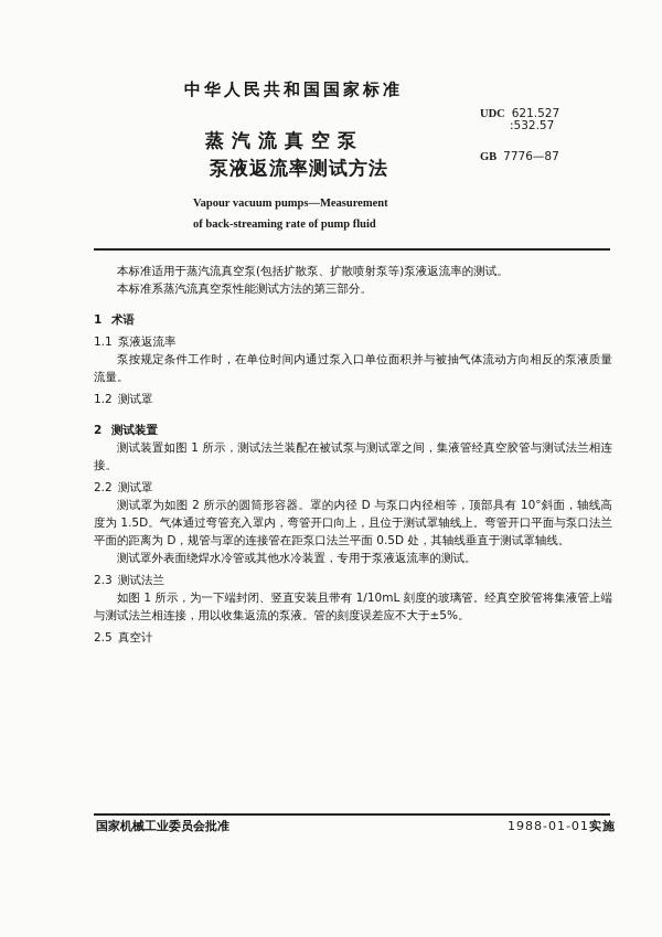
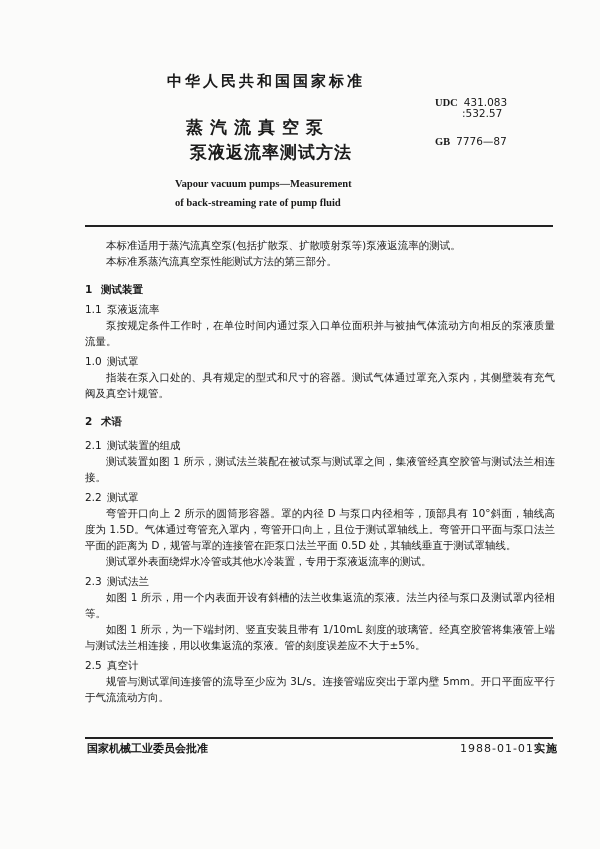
  中华人民共和国国家标准
  蒸汽流真空泵
  泵液返流率测试方法
  Vapour vacuum pumps—Measurement
  of back-streaming rate of pump fluid
- UDC 621.527
+ UDC 431.083
  :532.57
  GB 7776—87
  本标准适用于蒸汽流真空泵(包括扩散泵、扩散喷射泵等)泵液返流率的测试。
  本标准系蒸汽流真空泵性能测试方法的第三部分。
- 1 术语
+ 1 测试装置
  1.1 泵液返流率
  泵按规定条件工作时，在单位时间内通过泵入口单位面积并与被抽气体流动方向相反的泵液质量流量。
- 1.2 测试罩
+ 1.0 测试罩
+ 指装在泵入口处的、具有规定的型式和尺寸的容器。测试气体通过罩充入泵内，其侧壁装有充气阀及真空计规管。
- 2 测试装置
+ 2 术语
+ 2.1 测试装置的组成
  测试装置如图 1 所示，测试法兰装配在被试泵与测试罩之间，集液管经真空胶管与测试法兰相连接。
  2.2 测试罩
- 测试罩为如图 2 所示的圆筒形容器。罩的内径 D 与泵口内径相等，顶部具有 10°斜面，轴线高度为 1.5D。气体通过弯管充入罩内，弯管开口向上，且位于测试罩轴线上。弯管开口平面与泵口法兰平面的距离为 D，规管与罩的连接管在距泵口法兰平面 0.5D 处，其轴线垂直于测试罩轴线。
+ 弯管开口向上 2 所示的圆筒形容器。罩的内径 D 与泵口内径相等，顶部具有 10°斜面，轴线高度为 1.5D。气体通过弯管充入罩内，弯管开口向上，且位于测试罩轴线上。弯管开口平面与泵口法兰平面的距离为 D，规管与罩的连接管在距泵口法兰平面 0.5D 处，其轴线垂直于测试罩轴线。
  测试罩外表面绕焊水冷管或其他水冷装置，专用于泵液返流率的测试。
  2.3 测试法兰
+ 如图 1 所示，用一个内表面开设有斜槽的法兰收集返流的泵液。法兰内径与泵口及测试罩内径相等。
  如图 1 所示，为一下端封闭、竖直安装且带有 1/10mL 刻度的玻璃管。经真空胶管将集液管上端与测试法兰相连接，用以收集返流的泵液。管的刻度误差应不大于±5%。
  2.5 真空计
+ 规管与测试罩间连接管的流导至少应为 3L/s。连接管端应突出于罩内壁 5mm。开口平面应平行于气流流动方向。
  国家机械工业委员会批准
  1988-01-01实施
